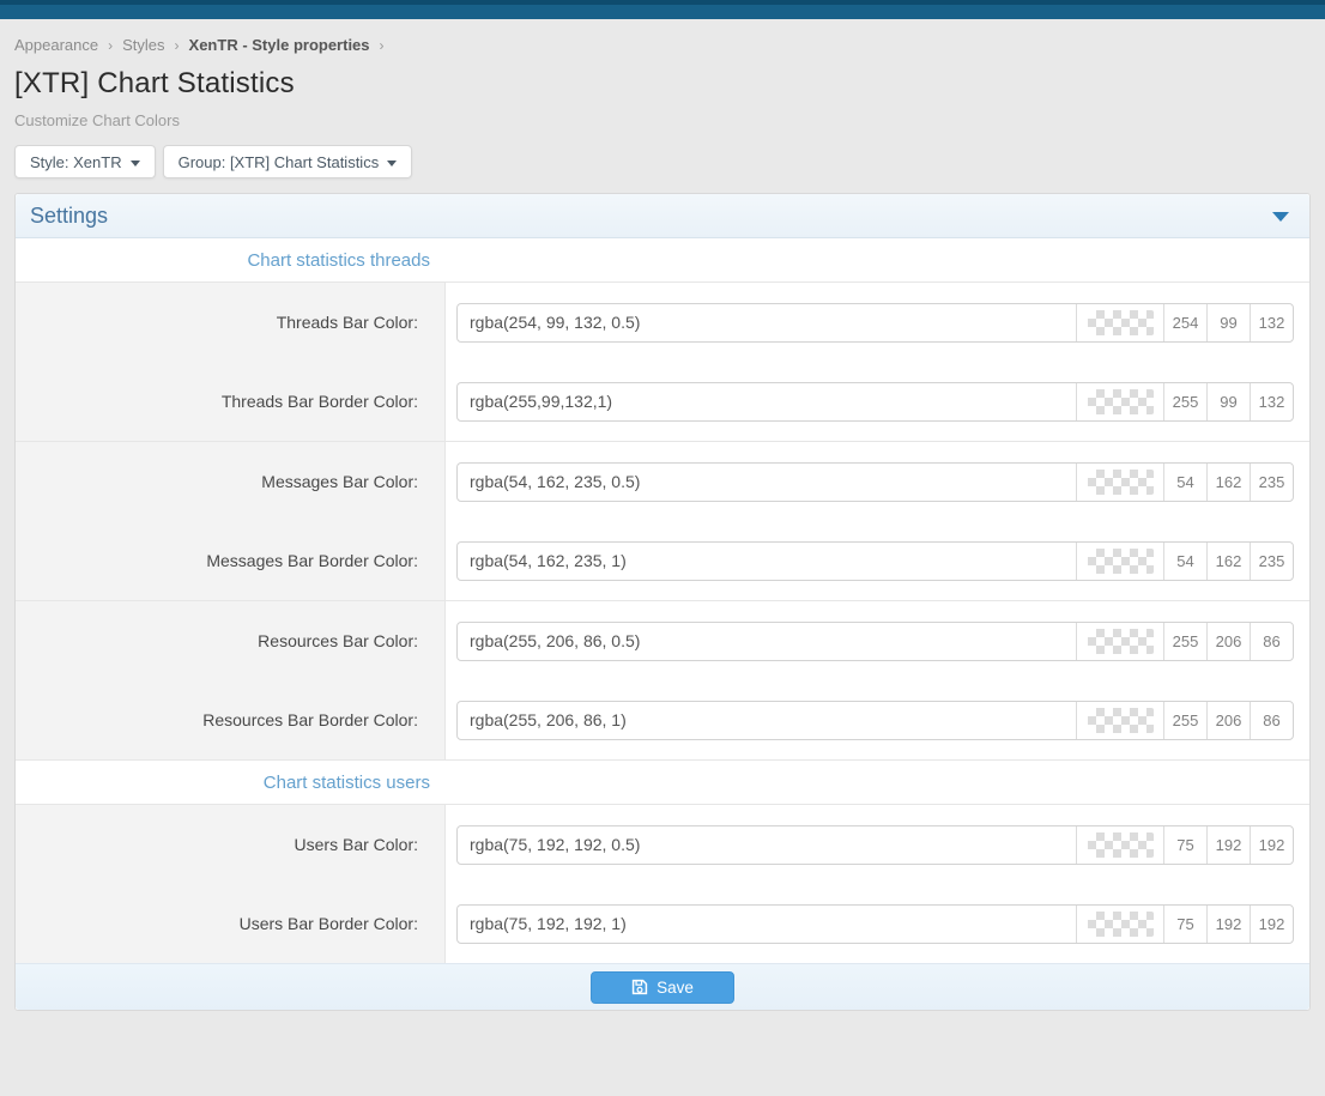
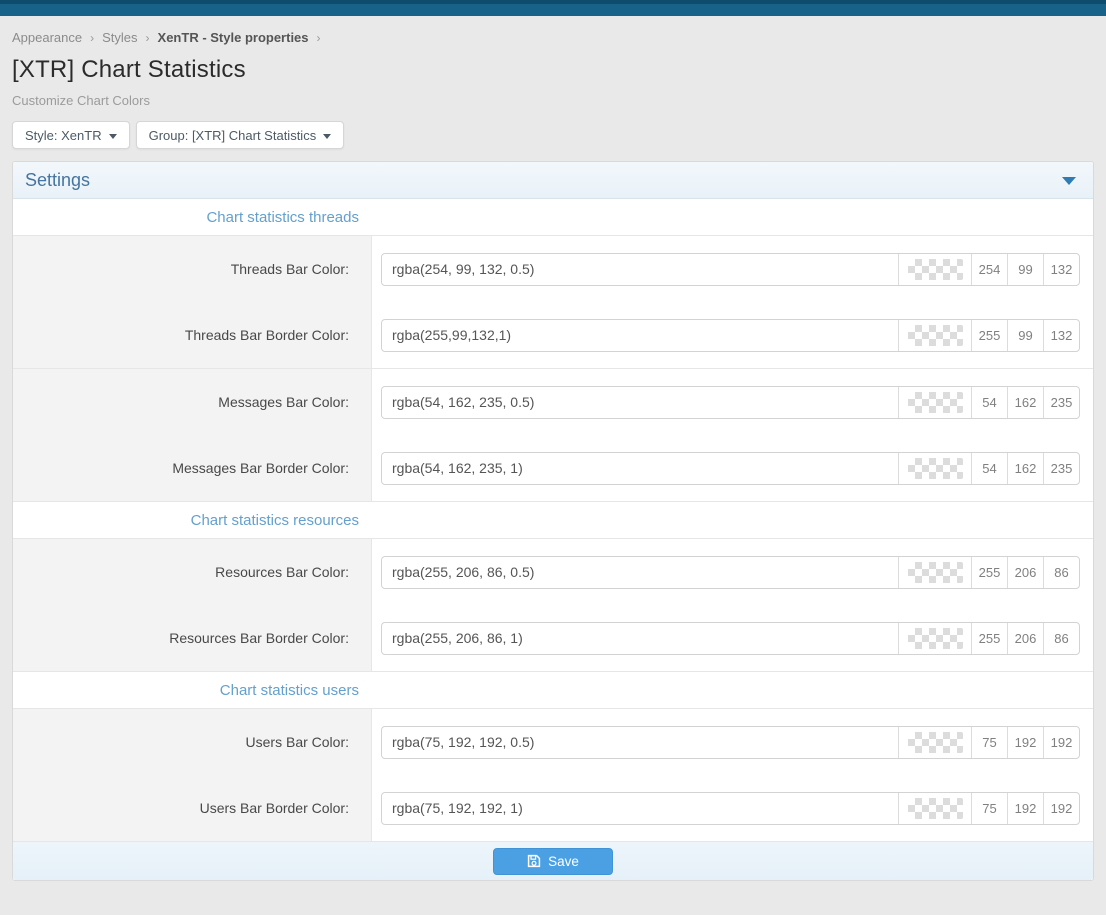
  Appearance › Styles › XenTR - Style properties ›
  [XTR] Chart Statistics
  Customize Chart Colors
  Style: XenTR
  Group: [XTR] Chart Statistics
  Settings
  Chart statistics threads
  Threads Bar Color:
  rgba(254, 99, 132, 0.5)
  254
  99
  132
  Threads Bar Border Color:
  rgba(255,99,132,1)
  255
  99
  132
  Messages Bar Color:
  rgba(54, 162, 235, 0.5)
  54
  162
  235
  Messages Bar Border Color:
  rgba(54, 162, 235, 1)
  54
  162
  235
+ Chart statistics resources
  Resources Bar Color:
  rgba(255, 206, 86, 0.5)
  255
  206
  86
  Resources Bar Border Color:
  rgba(255, 206, 86, 1)
  255
  206
  86
  Chart statistics users
  Users Bar Color:
  rgba(75, 192, 192, 0.5)
  75
  192
  192
  Users Bar Border Color:
  rgba(75, 192, 192, 1)
  75
  192
  192
  Save
